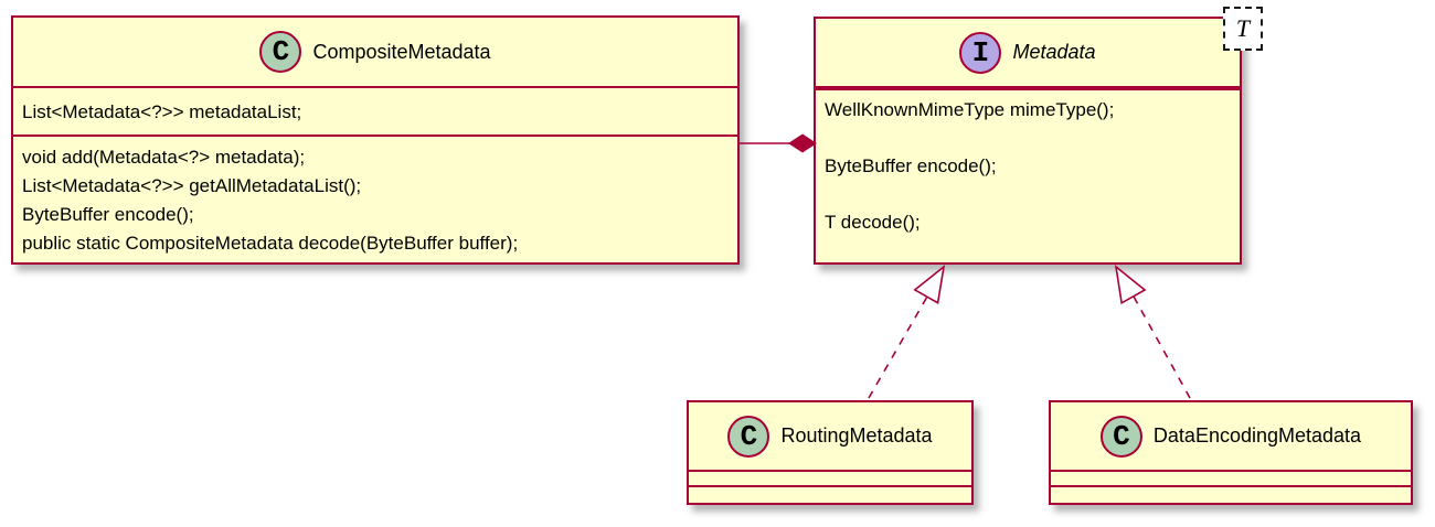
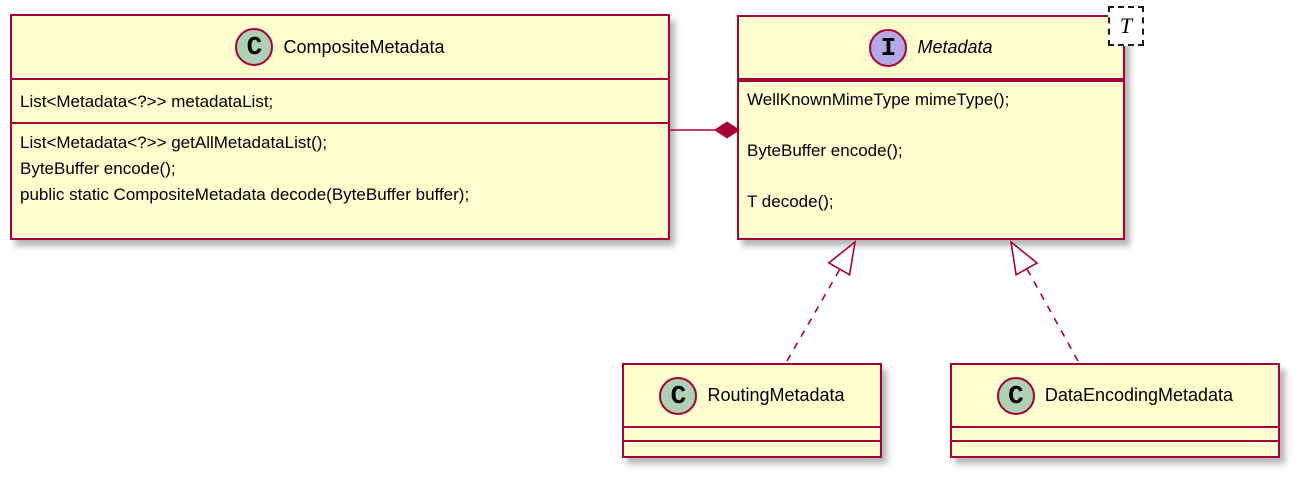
  C
  CompositeMetadata
  List<Metadata<?>> metadataList;
- void add(Metadata<?> metadata);
  List<Metadata<?>> getAllMetadataList();
  ByteBuffer encode();
  public static CompositeMetadata decode(ByteBuffer buffer);
  I
  Metadata
  WellKnownMimeType mimeType();
  ByteBuffer encode();
  T decode();
  T
  C
  RoutingMetadata
  C
  DataEncodingMetadata
